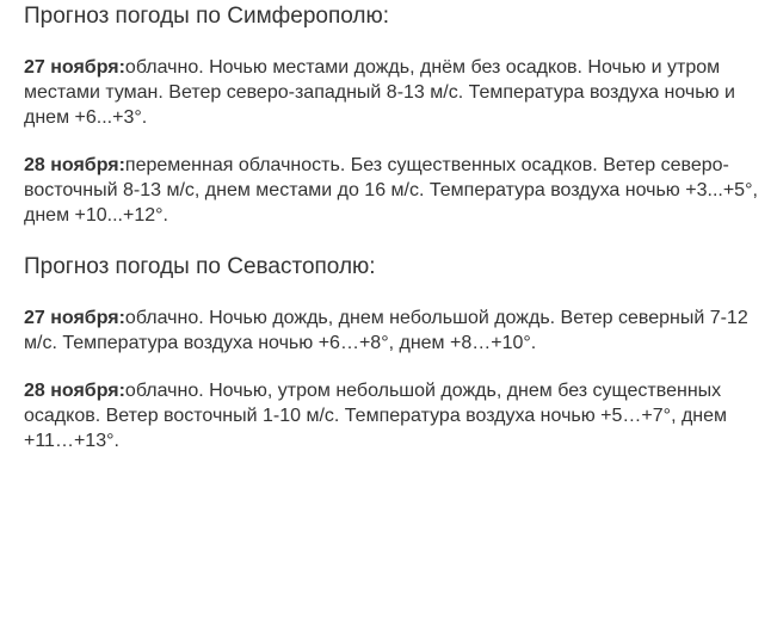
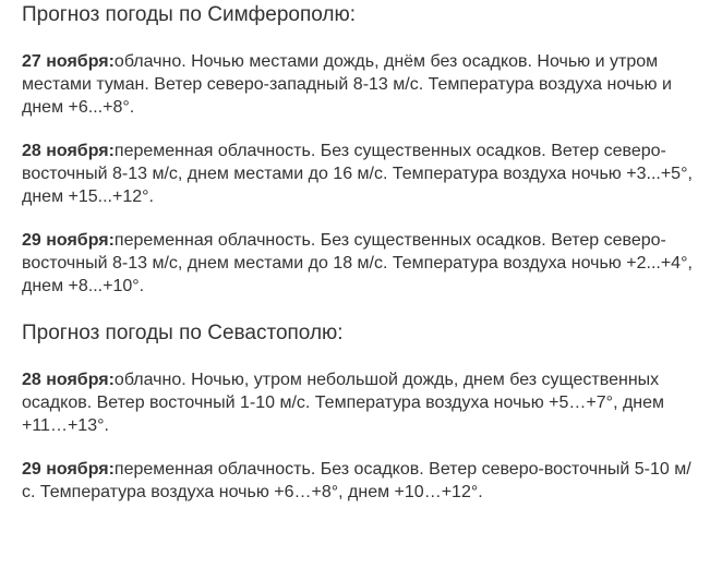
  Прогноз погоды по Симферополю:
- 27 ноября:облачно. Ночью местами дождь, днём без осадков. Ночью и утром местами туман. Ветер северо-западный 8-13 м/с. Температура воздуха ночью и днем +6...+3°.
+ 27 ноября:облачно. Ночью местами дождь, днём без осадков. Ночью и утром местами туман. Ветер северо-западный 8-13 м/с. Температура воздуха ночью и днем +6...+8°.
- 28 ноября:переменная облачность. Без существенных осадков. Ветер северо-восточный 8-13 м/с, днем местами до 16 м/с. Температура воздуха ночью +3...+5°, днем +10...+12°.
+ 28 ноября:переменная облачность. Без существенных осадков. Ветер северо-восточный 8-13 м/с, днем местами до 16 м/с. Температура воздуха ночью +3...+5°, днем +15...+12°.
+ 29 ноября:переменная облачность. Без существенных осадков. Ветер северо-восточный 8-13 м/с, днем местами до 18 м/с. Температура воздуха ночью +2...+4°, днем +8...+10°.
  Прогноз погоды по Севастополю:
- 27 ноября:облачно. Ночью дождь, днем небольшой дождь. Ветер северный 7-12 м/с. Температура воздуха ночью +6…+8°, днем +8…+10°.
  28 ноября:облачно. Ночью, утром небольшой дождь, днем без существенных осадков. Ветер восточный 1-10 м/с. Температура воздуха ночью +5…+7°, днем +11…+13°.
+ 29 ноября:переменная облачность. Без осадков. Ветер северо-восточный 5-10 м/с. Температура воздуха ночью +6…+8°, днем +10…+12°.
